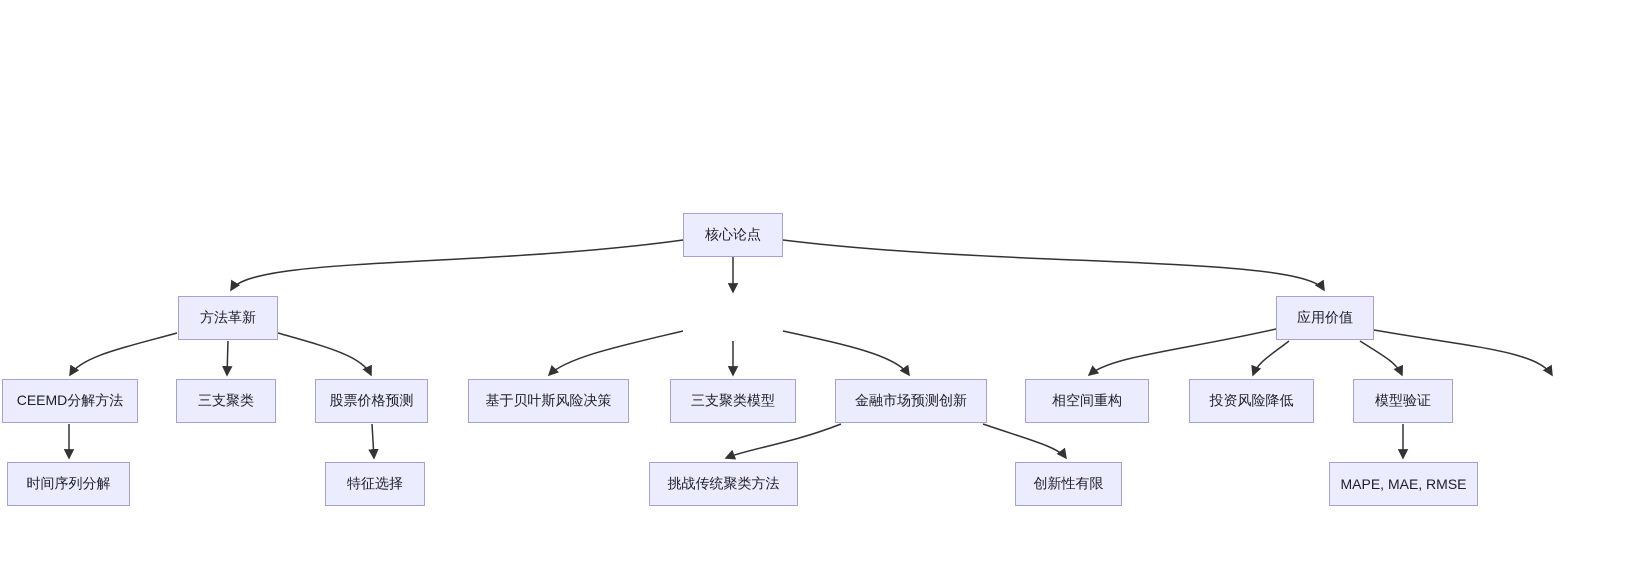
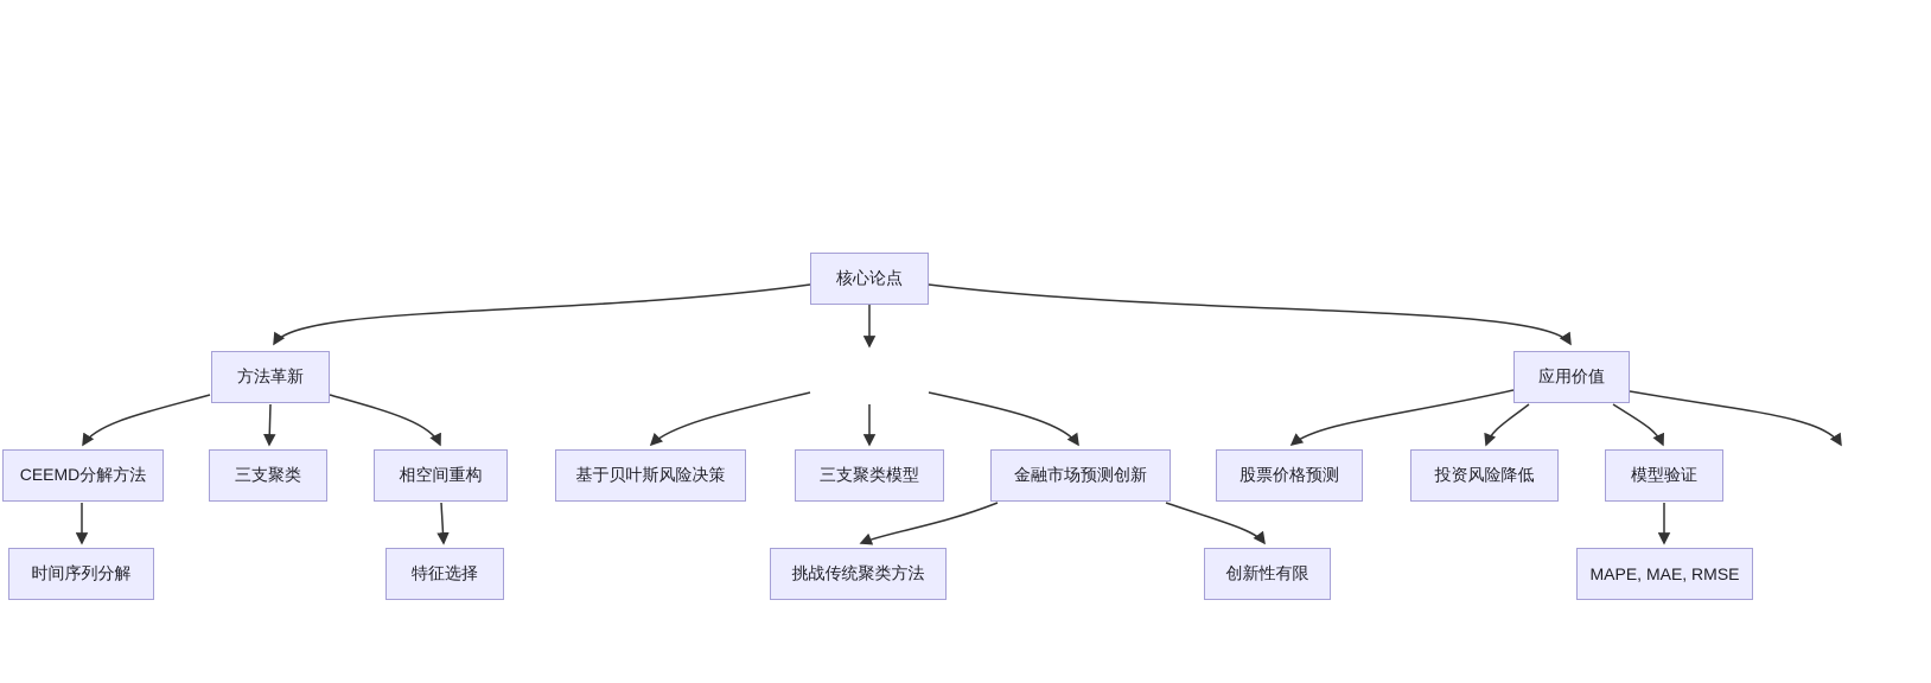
  核心论点
  方法革新
  应用价值
  CEEMD分解方法
  三支聚类
- 股票价格预测
+ 相空间重构
  基于贝叶斯风险决策
  三支聚类模型
  金融市场预测创新
- 相空间重构
+ 股票价格预测
  投资风险降低
  模型验证
  时间序列分解
  特征选择
  挑战传统聚类方法
  创新性有限
  MAPE, MAE, RMSE
